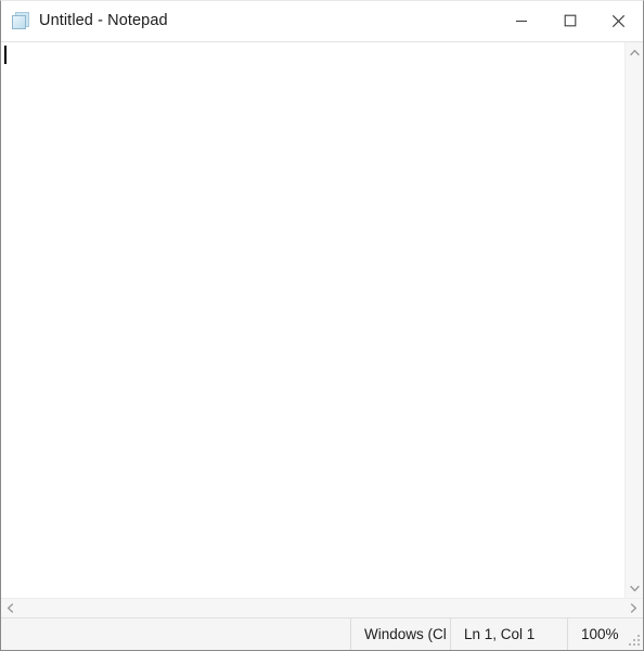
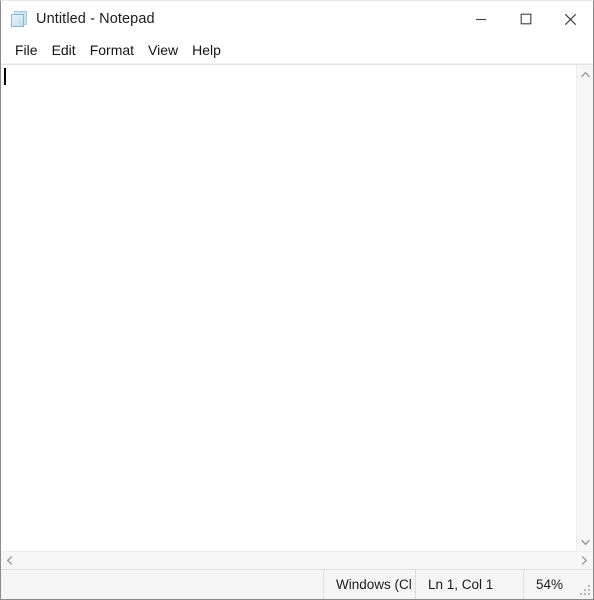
  Untitled - Notepad
+ File
+ Edit
+ Format
+ View
+ Help
  Windows (Cl
  Ln 1, Col 1
- 100%
+ 54%
